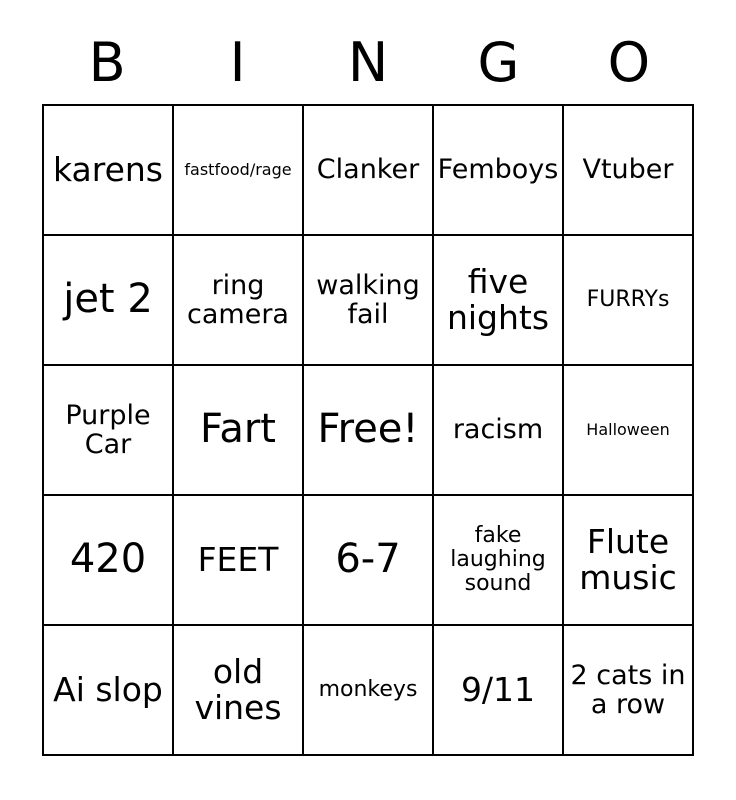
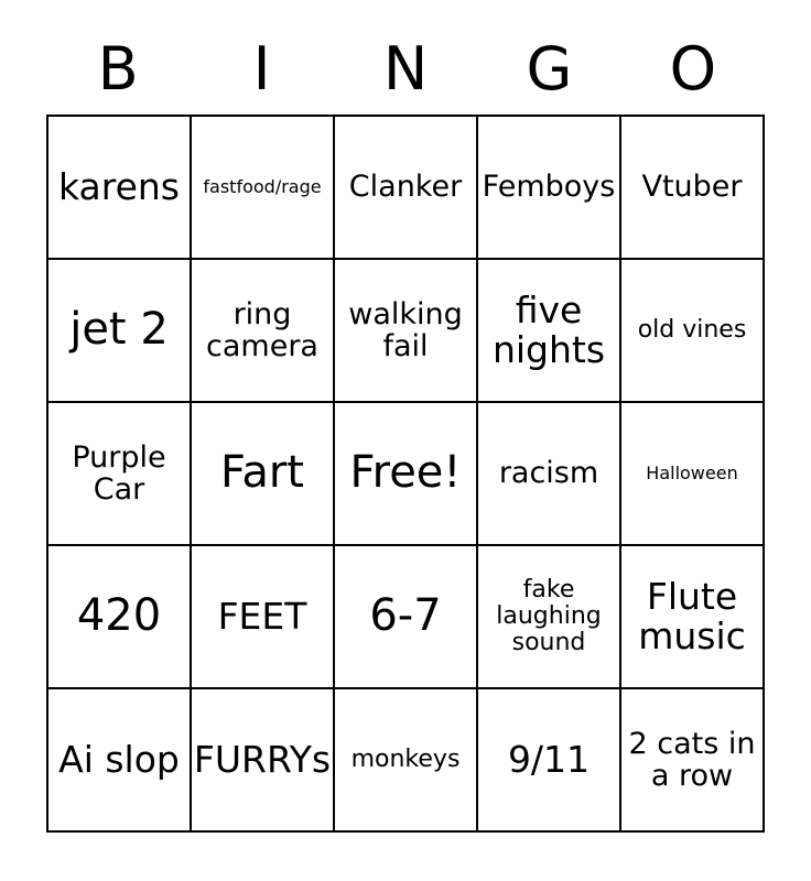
  B
  I
  N
  G
  O
  karens
  fastfood/rage
  Clanker
  Femboys
  Vtuber
  jet 2
  ring camera
  walking fail
  five nights
- FURRYs
+ old vines
  Purple Car
  Fart
  Free!
  racism
  Halloween
  420
  FEET
  6-7
  fake laughing sound
  Flute music
  Ai slop
- old vines
+ FURRYs
  monkeys
  9/11
  2 cats in a row
